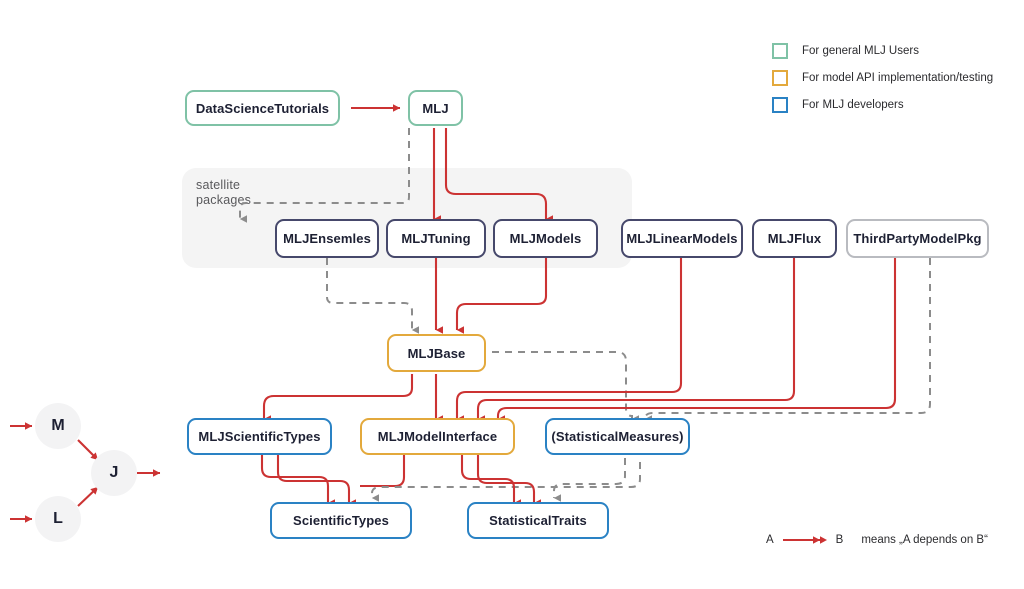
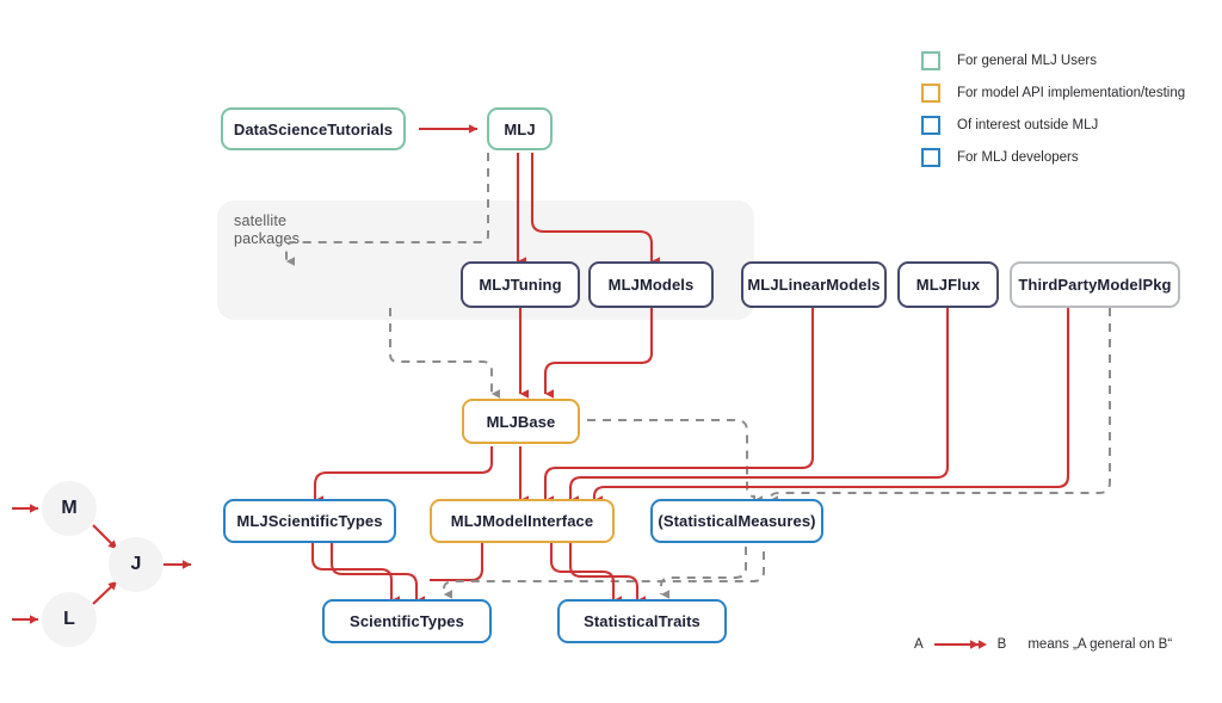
  satellite
  packages
  DataScienceTutorials
  MLJ
- MLJEnsemles
  MLJTuning
  MLJModels
  MLJLinearModels
  MLJFlux
  ThirdPartyModelPkg
  MLJBase
  MLJScientificTypes
  MLJModelInterface
  (StatisticalMeasures)
  ScientificTypes
  StatisticalTraits
  M
  J
  L
  For general MLJ Users
  For model API implementation/testing
+ Of interest outside MLJ
  For MLJ developers
  A
  B
- means „A depends on B“
+ means „A general on B“
